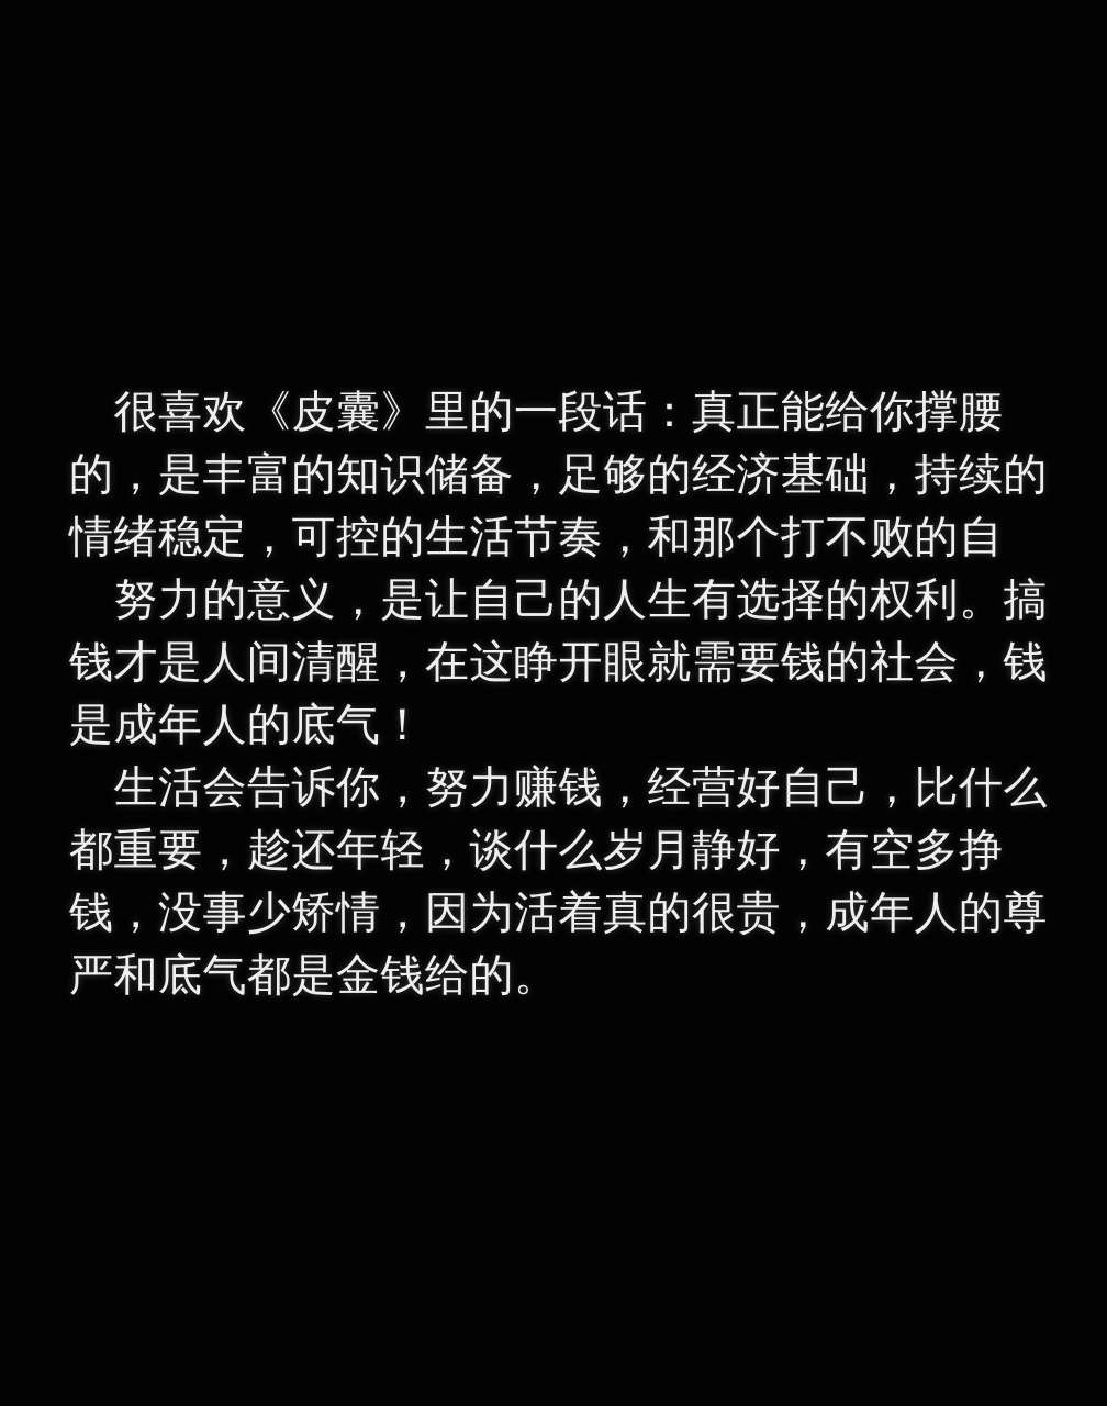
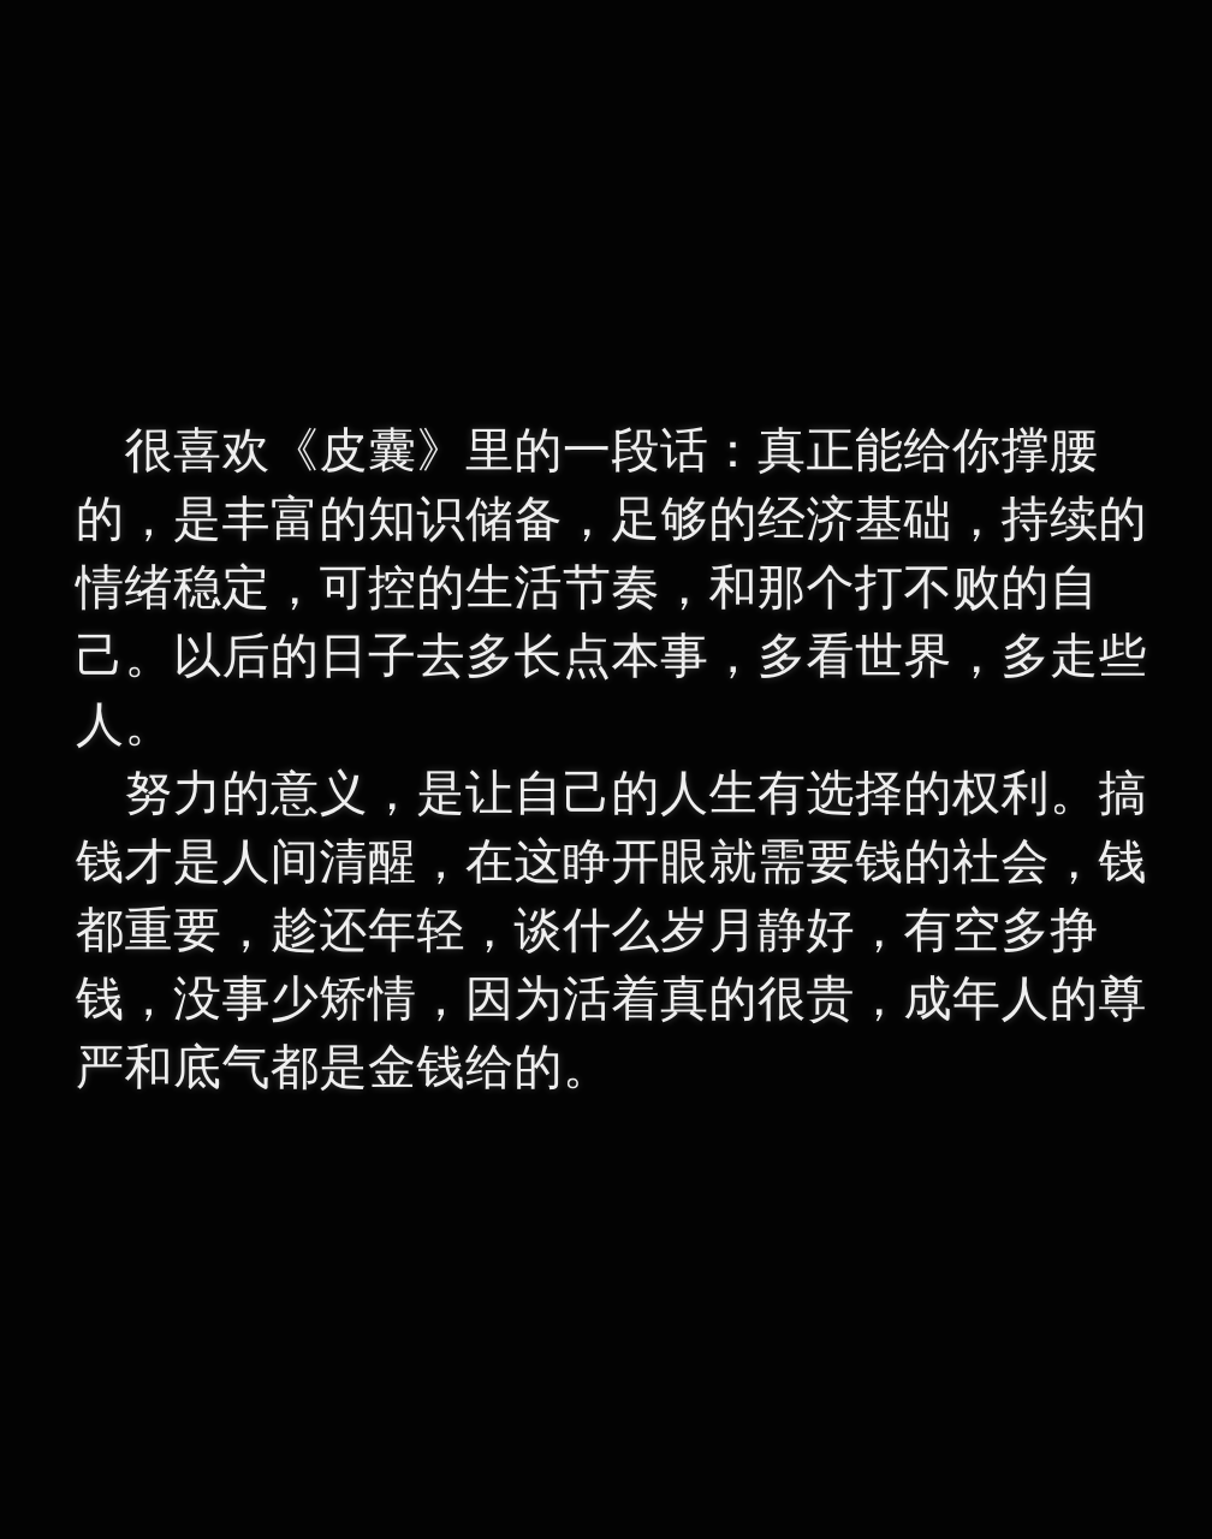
  很喜欢《皮囊》里的一段话：真正能给你撑腰
  的，是丰富的知识储备，足够的经济基础，持续的
  情绪稳定，可控的生活节奏，和那个打不败的自
+ 己。以后的日子去多长点本事，多看世界，多走些
+ 人。
  努力的意义，是让自己的人生有选择的权利。搞
  钱才是人间清醒，在这睁开眼就需要钱的社会，钱
- 是成年人的底气！
- 生活会告诉你，努力赚钱，经营好自己，比什么
  都重要，趁还年轻，谈什么岁月静好，有空多挣
  钱，没事少矫情，因为活着真的很贵，成年人的尊
  严和底气都是金钱给的。
